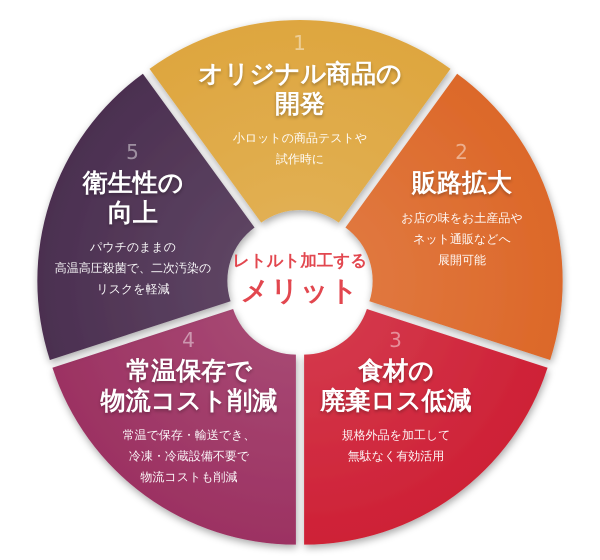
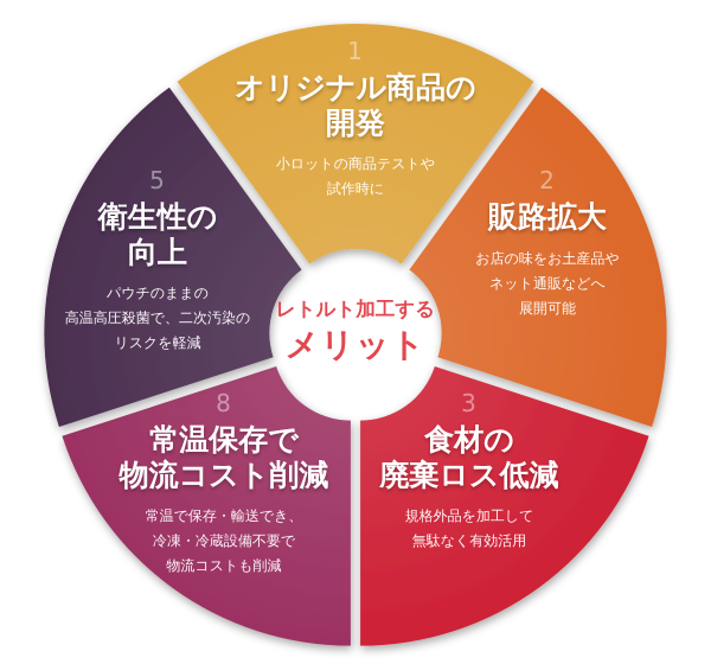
  1
  オリジナル商品の
  開発
  小ロットの商品テストや
  試作時に
  2
  販路拡大
  お店の味をお土産品や
  ネット通販などへ
  展開可能
  3
  食材の
  廃棄ロス低減
  規格外品を加工して
  無駄なく有効活用
- 4
+ 8
  常温保存で
  物流コスト削減
  常温で保存・輸送でき、
  冷凍・冷蔵設備不要で
  物流コストも削減
  5
  衛生性の
  向上
  パウチのままの
  高温高圧殺菌で、二次汚染の
  リスクを軽減
  レトルト加工する
  メリット
